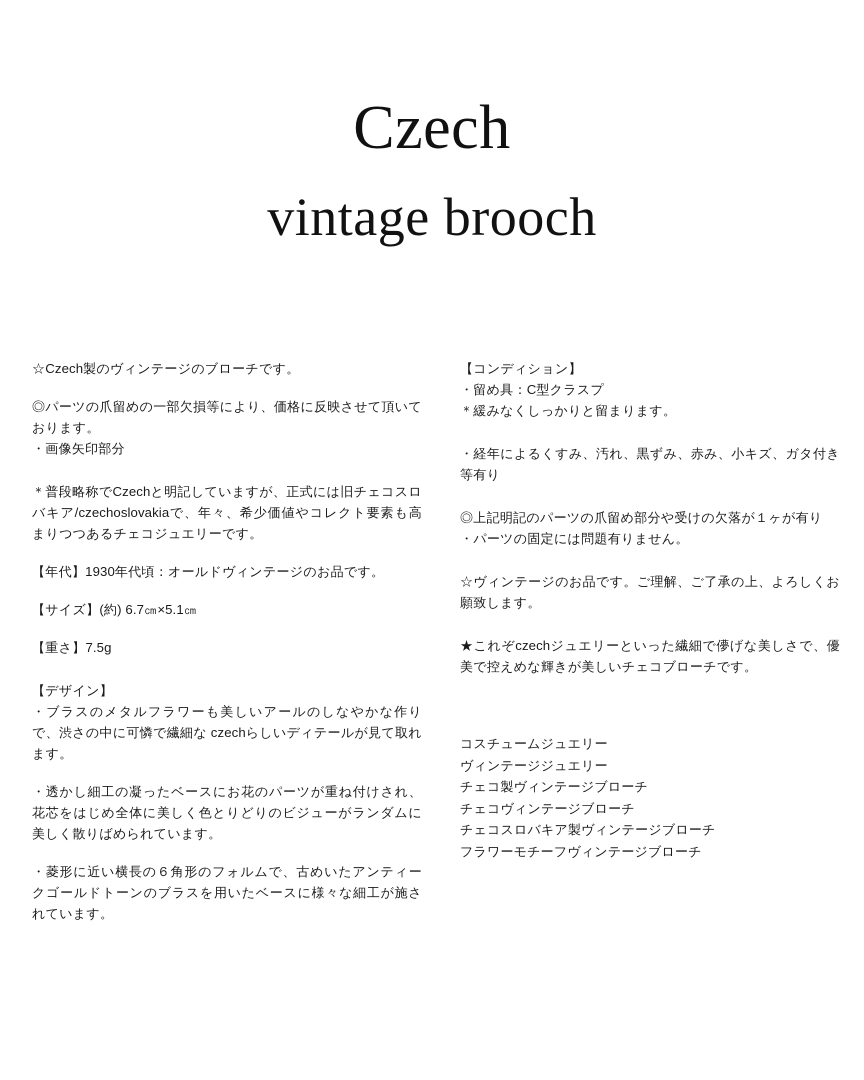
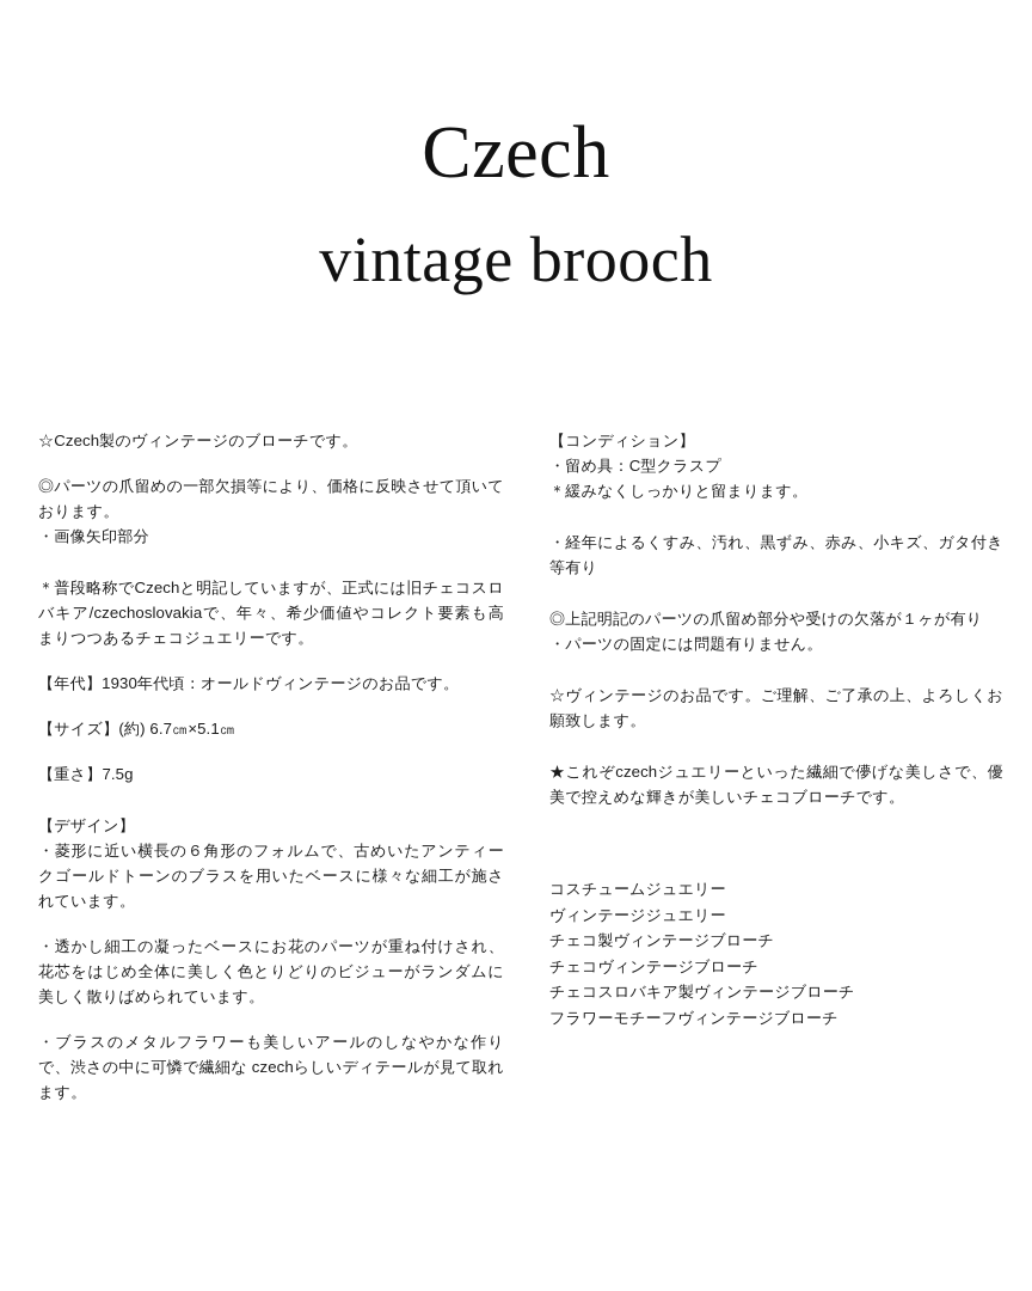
  Czech
  vintage brooch
  ☆Czech製のヴィンテージのブローチです。
  ◎パーツの爪留めの一部欠損等により、価格に反映させて頂いております。
  ・画像矢印部分
  ＊普段略称でCzechと明記していますが、正式には旧チェコスロバキア/czechoslovakiaで、年々、希少価値やコレクト要素も高まりつつあるチェコジュエリーです。
  【年代】1930年代頃：オールドヴィンテージのお品です。
  【サイズ】(約) 6.7㎝×5.1㎝
  【重さ】7.5g
  【デザイン】
- ・ブラスのメタルフラワーも美しいアールのしなやかな作りで、渋さの中に可憐で繊細な czechらしいディテールが見て取れます。
+ ・菱形に近い横長の６角形のフォルムで、古めいたアンティークゴールドトーンのブラスを用いたベースに様々な細工が施されています。
  ・透かし細工の凝ったベースにお花のパーツが重ね付けされ、花芯をはじめ全体に美しく色とりどりのビジューがランダムに美しく散りばめられています。
- ・菱形に近い横長の６角形のフォルムで、古めいたアンティークゴールドトーンのブラスを用いたベースに様々な細工が施されています。
+ ・ブラスのメタルフラワーも美しいアールのしなやかな作りで、渋さの中に可憐で繊細な czechらしいディテールが見て取れます。
  【コンディション】
  ・留め具：C型クラスプ
  ＊緩みなくしっかりと留まります。
  ・経年によるくすみ、汚れ、黒ずみ、赤み、小キズ、ガタ付き等有り
  ◎上記明記のパーツの爪留め部分や受けの欠落が１ヶが有り
  ・パーツの固定には問題有りません。
  ☆ヴィンテージのお品です。ご理解、ご了承の上、よろしくお願致します。
  ★これぞczechジュエリーといった繊細で儚げな美しさで、優美で控えめな輝きが美しいチェコブローチです。
  コスチュームジュエリー
  ヴィンテージジュエリー
  チェコ製ヴィンテージブローチ
  チェコヴィンテージブローチ
  チェコスロバキア製ヴィンテージブローチ
  フラワーモチーフヴィンテージブローチ
